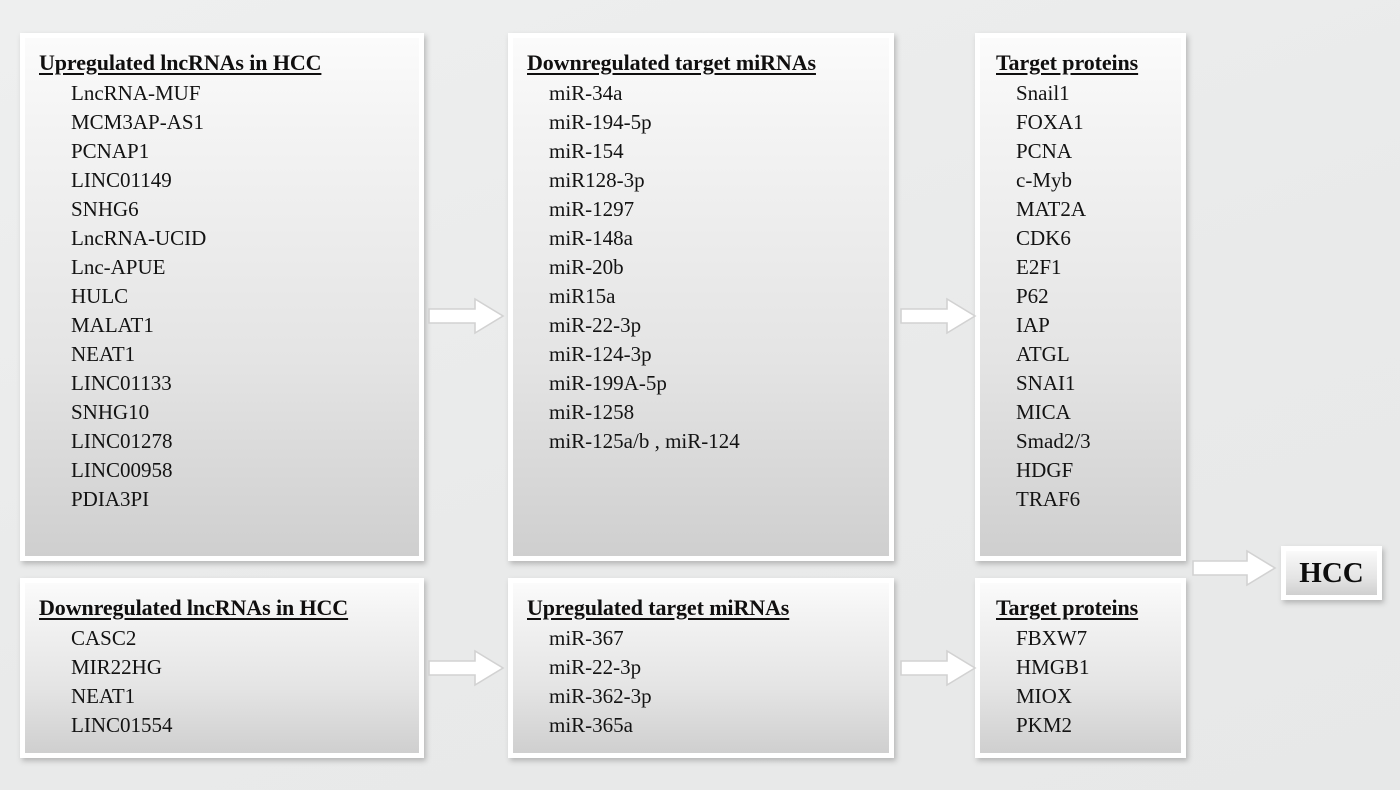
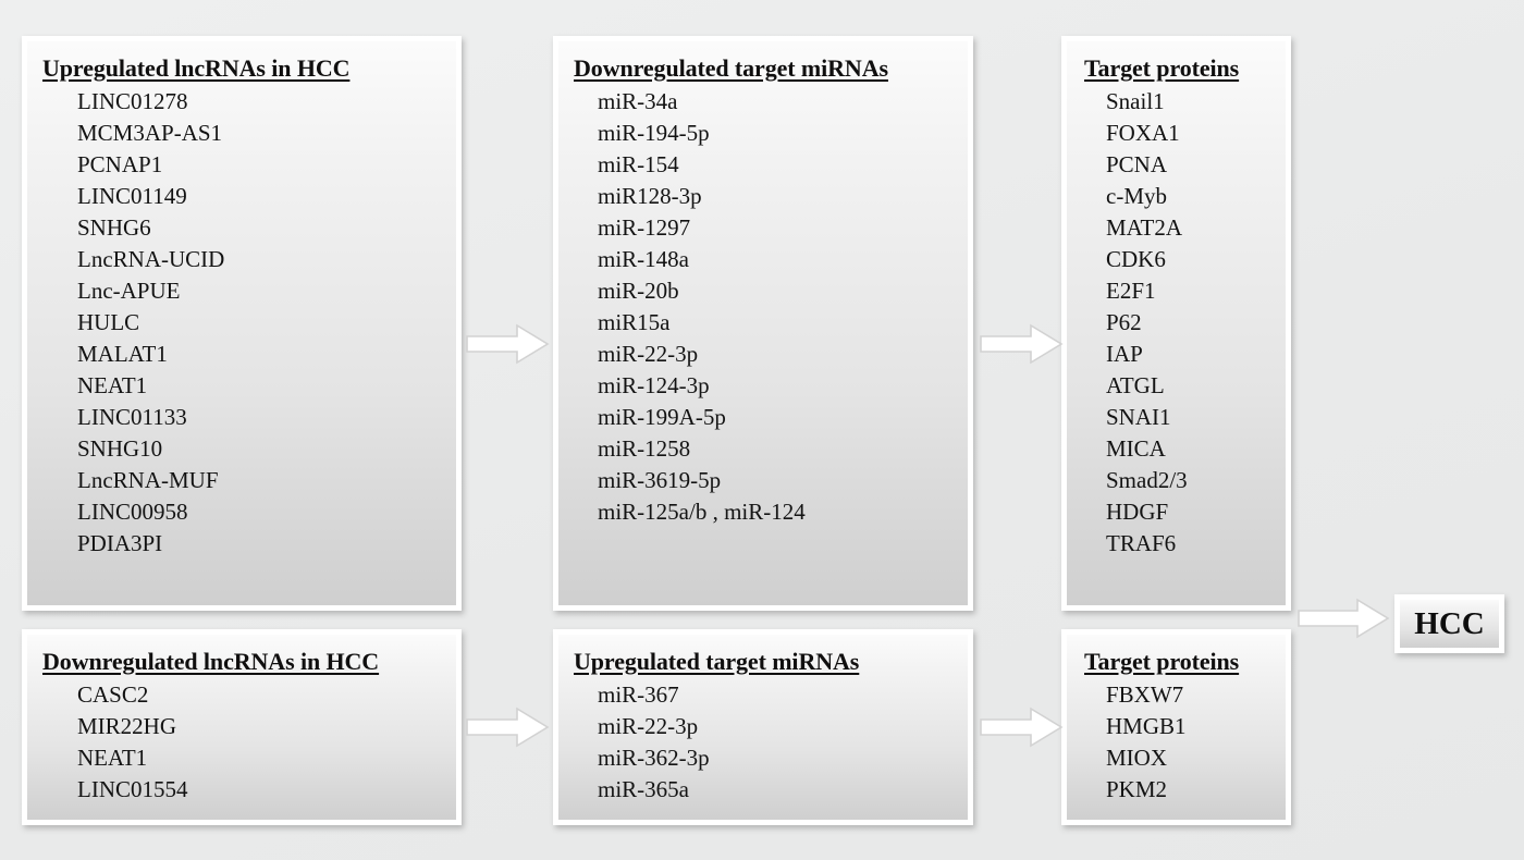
  Upregulated lncRNAs in HCC
- LncRNA-MUF
+ LINC01278
  MCM3AP-AS1
  PCNAP1
  LINC01149
  SNHG6
  LncRNA-UCID
  Lnc-APUE
  HULC
  MALAT1
  NEAT1
  LINC01133
  SNHG10
- LINC01278
+ LncRNA-MUF
  LINC00958
  PDIA3PI
  Downregulated target miRNAs
  miR-34a
  miR-194-5p
  miR-154
  miR128-3p
  miR-1297
  miR-148a
  miR-20b
  miR15a
  miR-22-3p
  miR-124-3p
  miR-199A-5p
  miR-1258
+ miR-3619-5p
  miR-125a/b , miR-124
  Target proteins
  Snail1
  FOXA1
  PCNA
  c-Myb
  MAT2A
  CDK6
  E2F1
  P62
  IAP
  ATGL
  SNAI1
  MICA
  Smad2/3
  HDGF
  TRAF6
  Downregulated lncRNAs in HCC
  CASC2
  MIR22HG
  NEAT1
  LINC01554
  Upregulated target miRNAs
  miR-367
  miR-22-3p
  miR-362-3p
  miR-365a
  Target proteins
  FBXW7
  HMGB1
  MIOX
  PKM2
  HCC
